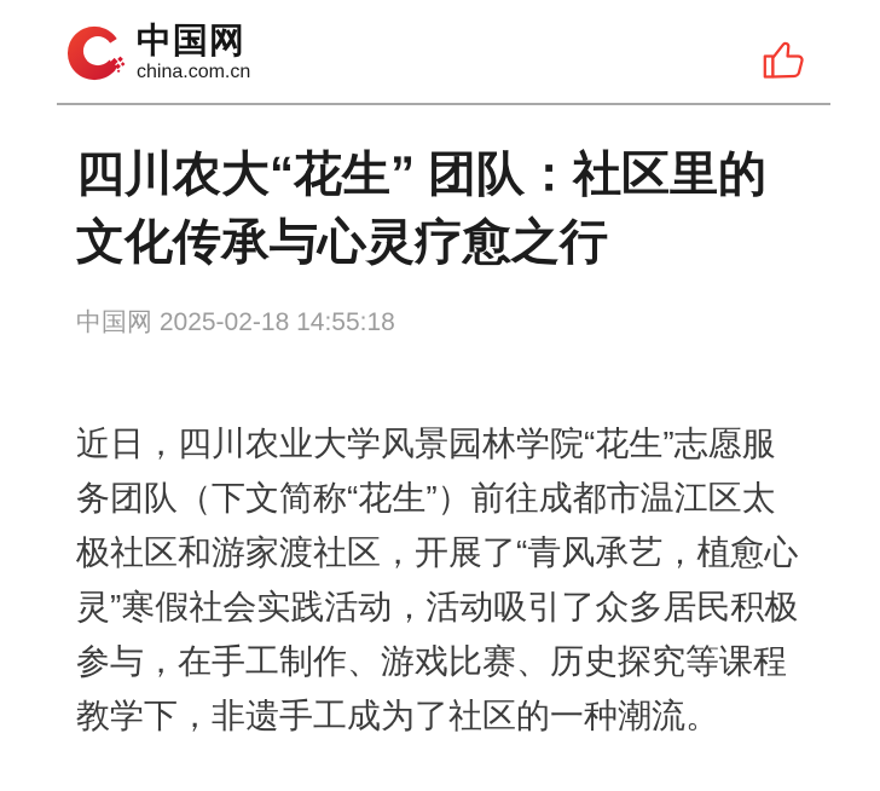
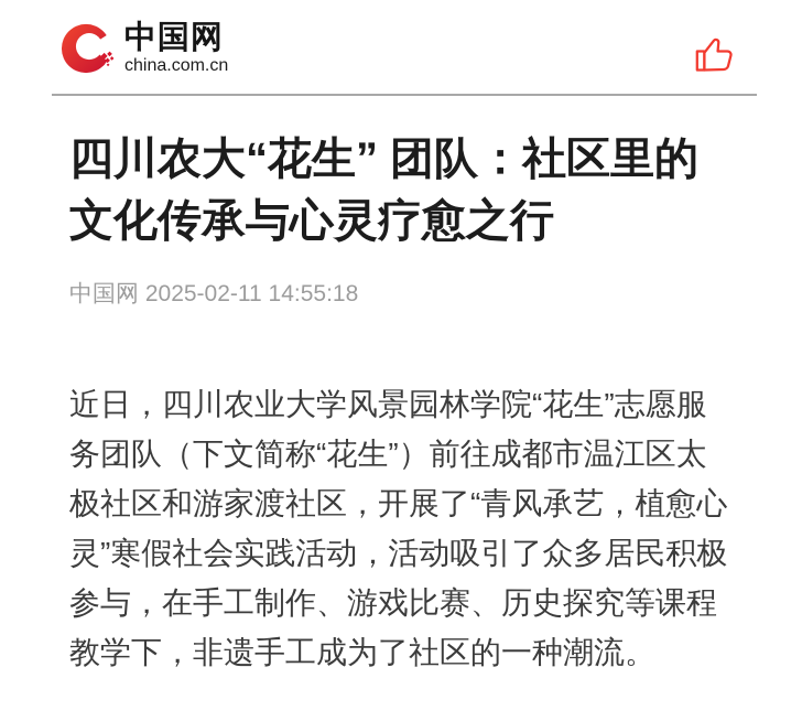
  中国网
  china.com.cn
  四川农大“花生” 团队：社区里的文化传承与心灵疗愈之行
- 中国网 2025-02-18 14:55:18
+ 中国网 2025-02-11 14:55:18
  近日，四川农业大学风景园林学院“花生”志愿服务团队（下文简称“花生”）前往成都市温江区太极社区和游家渡社区，开展了“青风承艺，植愈心灵”寒假社会实践活动，活动吸引了众多居民积极参与，在手工制作、游戏比赛、历史探究等课程教学下，非遗手工成为了社区的一种潮流。
